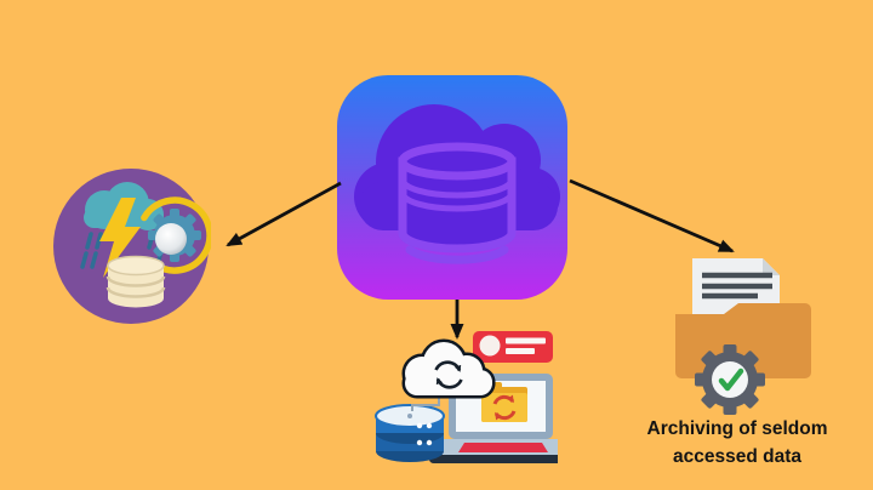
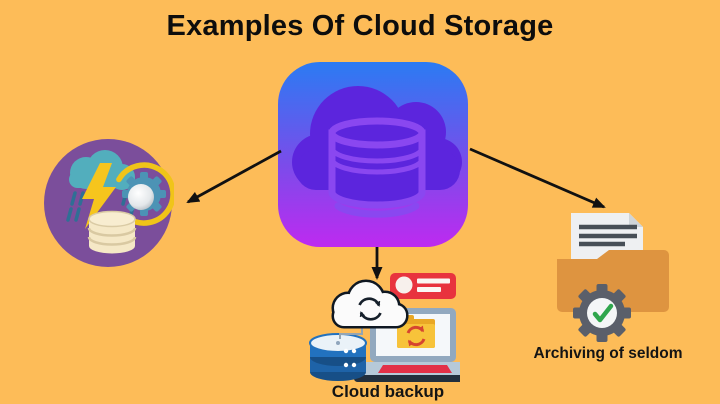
+ Examples Of Cloud Storage
+ Cloud backup
  Archiving of seldom
- accessed data
